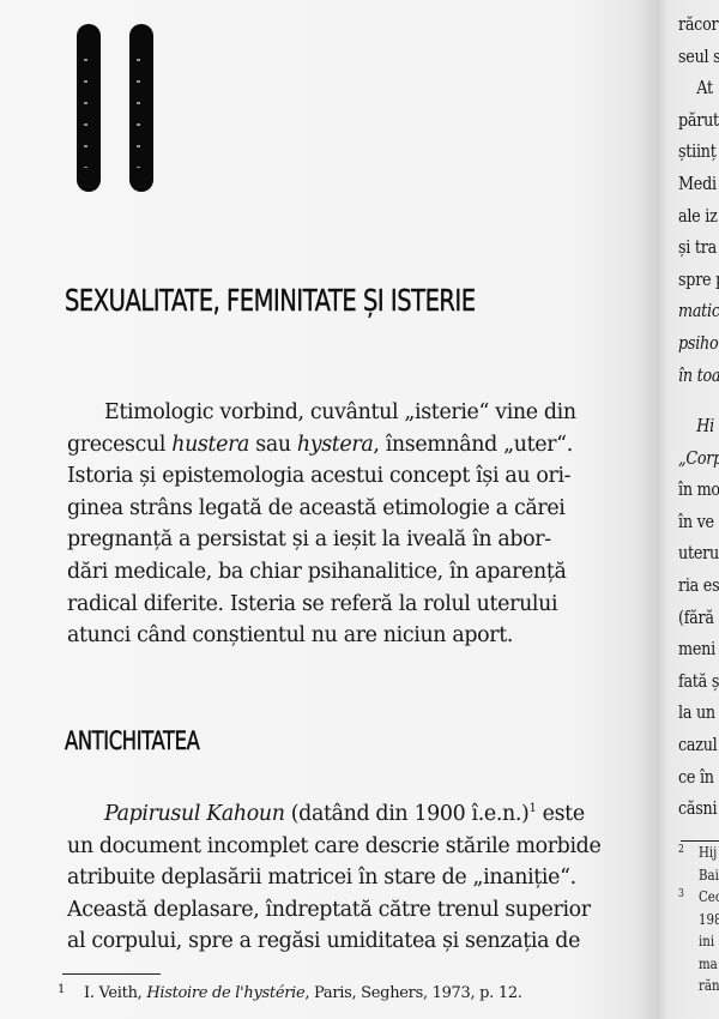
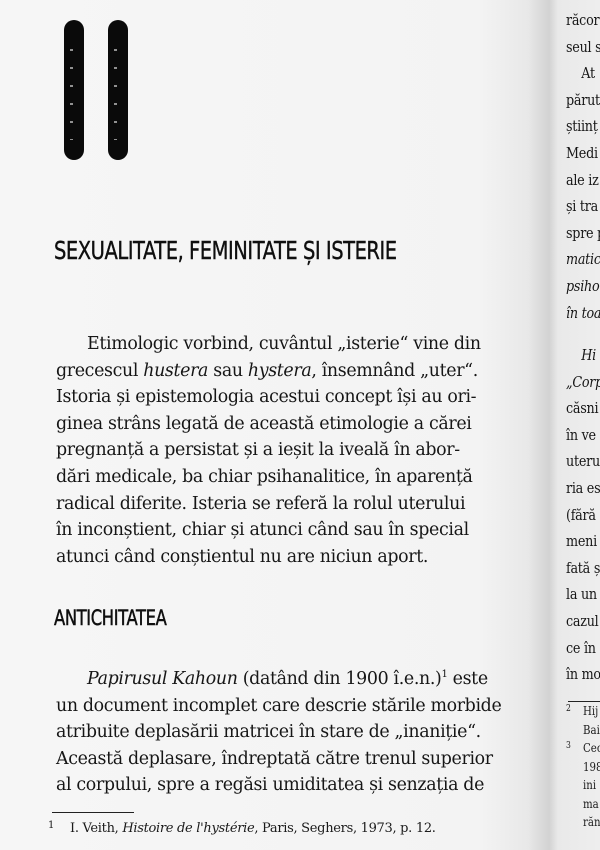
  SEXUALITATE, FEMINITATE ȘI ISTERIE
  Etimologic vorbind, cuvântul „isterie“ vine din
  grecescul hustera sau hystera, însemnând „uter“.
  Istoria și epistemologia acestui concept își au ori-
  ginea strâns legată de această etimologie a cărei
  pregnanță a persistat și a ieșit la iveală în abor-
  dări medicale, ba chiar psihanalitice, în aparență
  radical diferite. Isteria se referă la rolul uterului
+ în inconștient, chiar și atunci când sau în special
  atunci când conștientul nu are niciun aport.
  ANTICHITATEA
  Papirusul Kahoun (datând din 1900 î.e.n.)1 este
  un document incomplet care descrie stările morbide
  atribuite deplasării matricei în stare de „inaniție“.
  Această deplasare, îndreptată către trenul superior
  al corpului, spre a regăsi umiditatea și senzația de
  1 I. Veith, Histoire de l'hystérie, Paris, Seghers, 1973, p. 12.
  răcor
  seul s
  At
  părut
  științ
  Medi
  ale iz
  și tra
  spre
  matic
  psiho
  în toa
  Hi
  „Corp
- în mo
+ căsni
  în ve
  uteru
  ria es
  (fără
  meni
  fată ș
  la un
  cazul
  ce în
- căsni
+ în mo
  2
  Hij
  Bai
  3
  198
  ini
  ma
  răn
